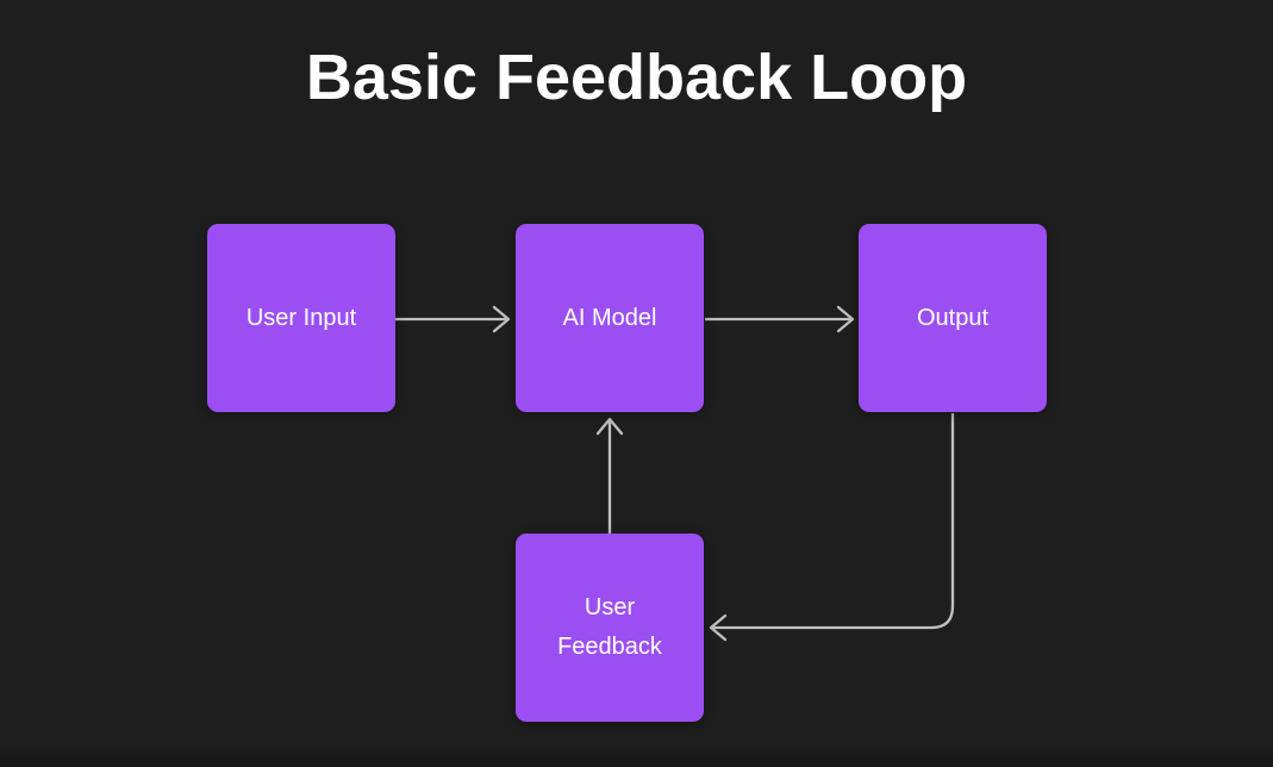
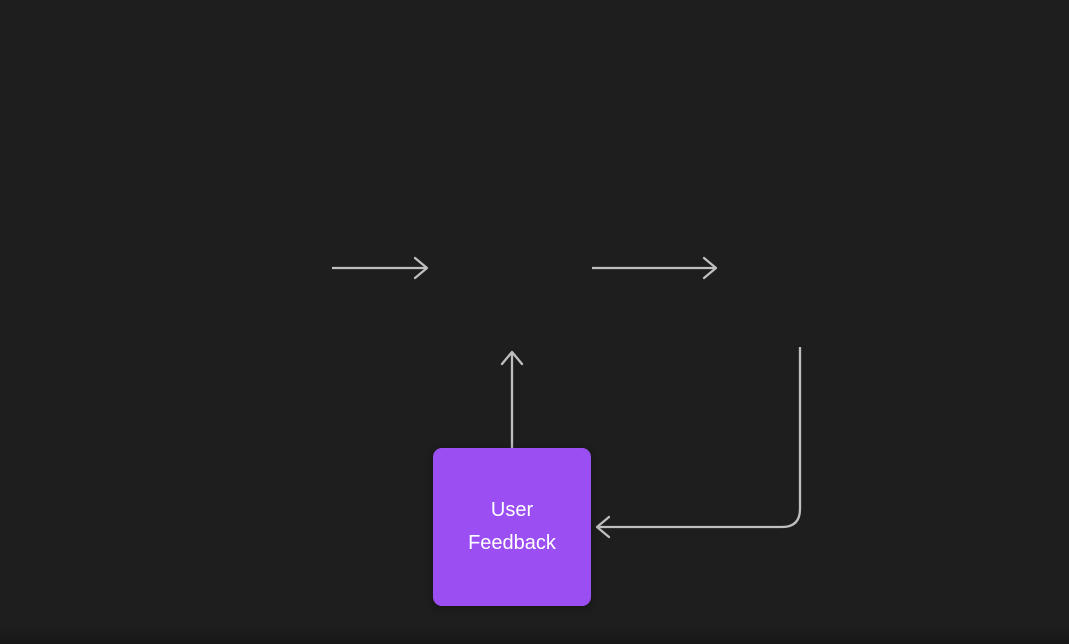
- Basic Feedback Loop
- User Input
- AI Model
- Output
  User Feedback
